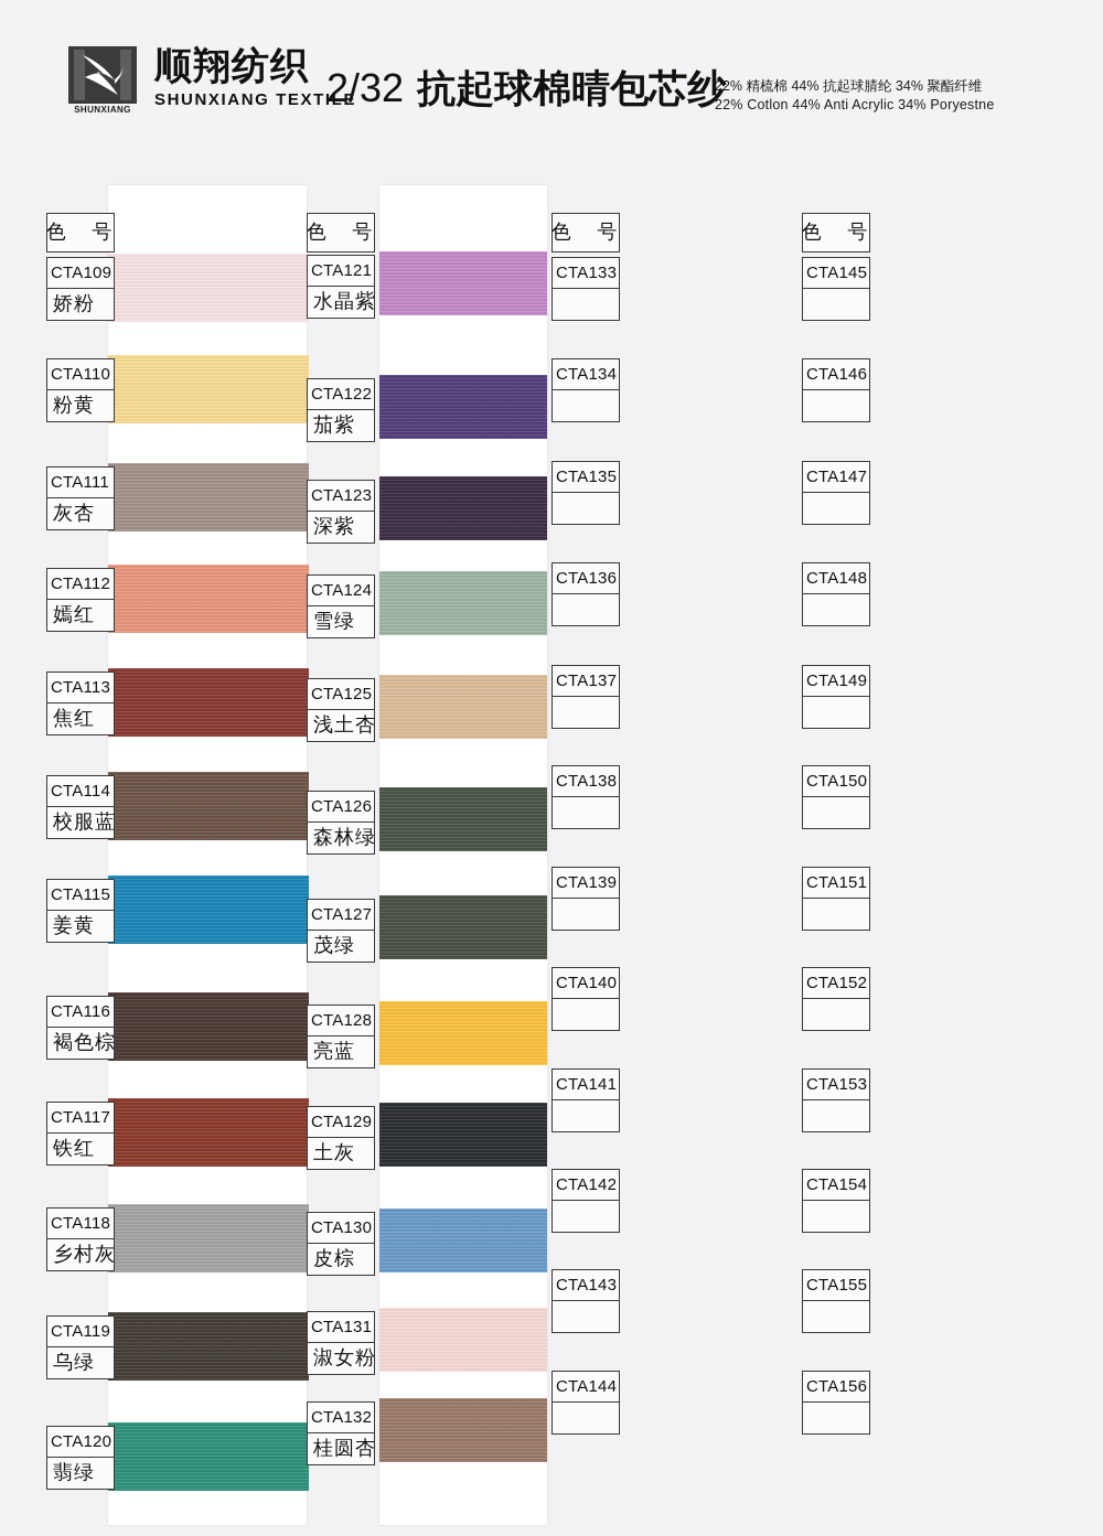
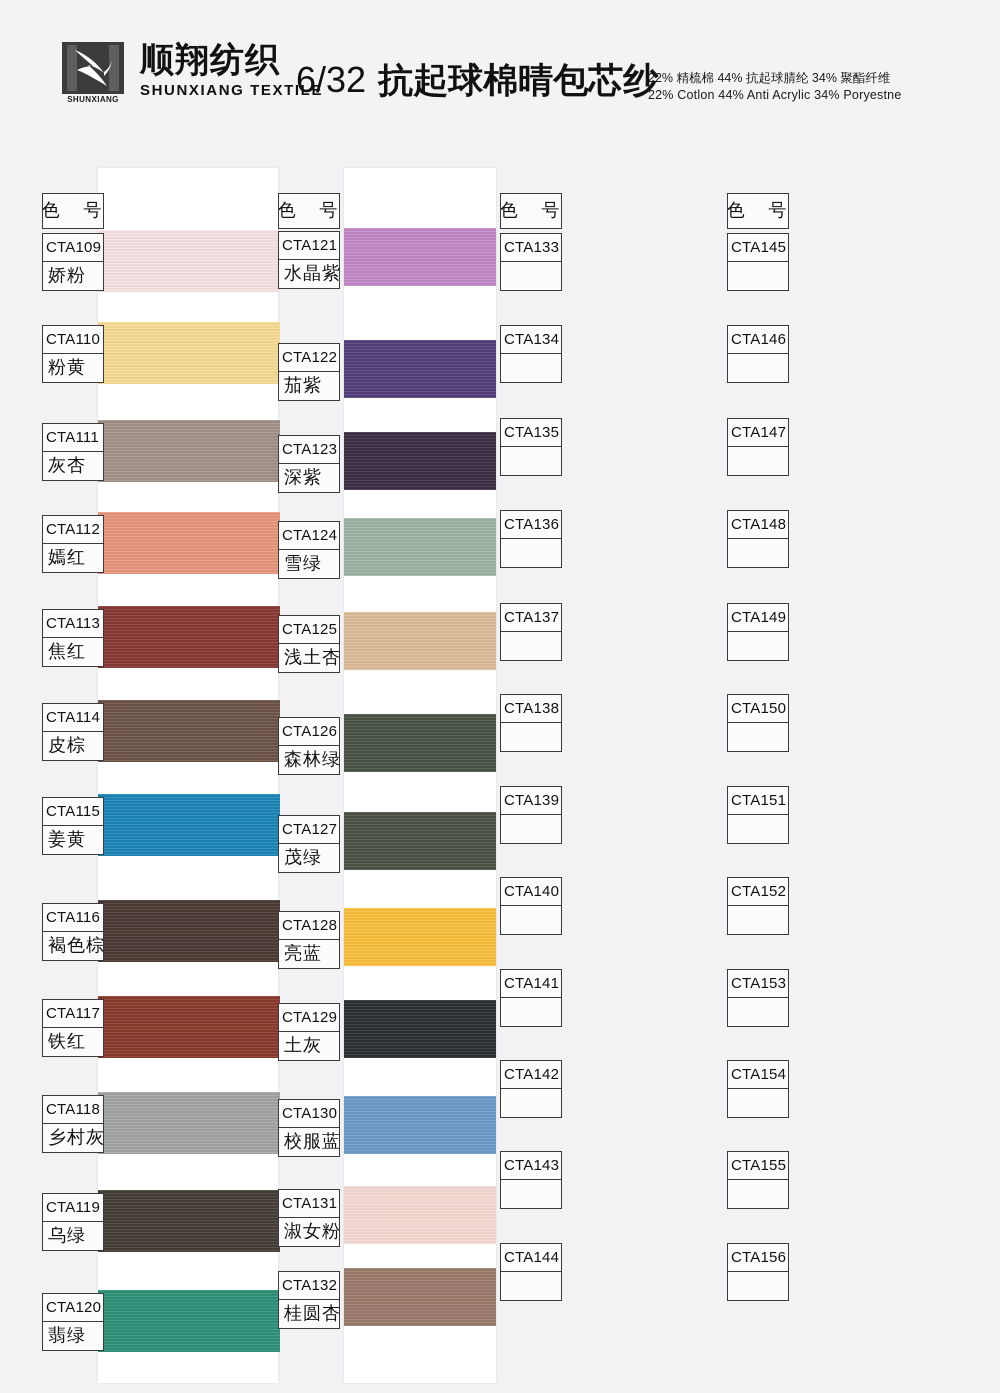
  顺翔纺织
  SHUNXIANG TEXTILE
  SHUNXIANG
- 2/32 抗起球棉晴包芯纱
+ 6/32 抗起球棉晴包芯纱
  22% 精梳棉 44% 抗起球腈纶 34% 聚酯纤维
  22% Cotlon 44% Anti Acrylic 34% Poryestne
  色 号
  CTA109
  娇粉
  CTA110
  粉黄
  CTA111
  灰杏
  CTA112
  嫣红
  CTA113
  焦红
  CTA114
- 校服蓝
+ 皮棕
  CTA115
  姜黄
  CTA116
  褐色棕
  CTA117
  铁红
  CTA118
  乡村灰
  CTA119
  乌绿
  CTA120
  翡绿
  色 号
  CTA121
  水晶紫
  CTA122
  茄紫
  CTA123
  深紫
  CTA124
  雪绿
  CTA125
  浅土杏
  CTA126
  森林绿
  CTA127
  茂绿
  CTA128
  亮蓝
  CTA129
  土灰
  CTA130
- 皮棕
+ 校服蓝
  CTA131
  淑女粉
  CTA132
  桂圆杏
  色 号
  CTA133
  CTA134
  CTA135
  CTA136
  CTA137
  CTA138
  CTA139
  CTA140
  CTA141
  CTA142
  CTA143
  CTA144
  色 号
  CTA145
  CTA146
  CTA147
  CTA148
  CTA149
  CTA150
  CTA151
  CTA152
  CTA153
  CTA154
  CTA155
  CTA156
